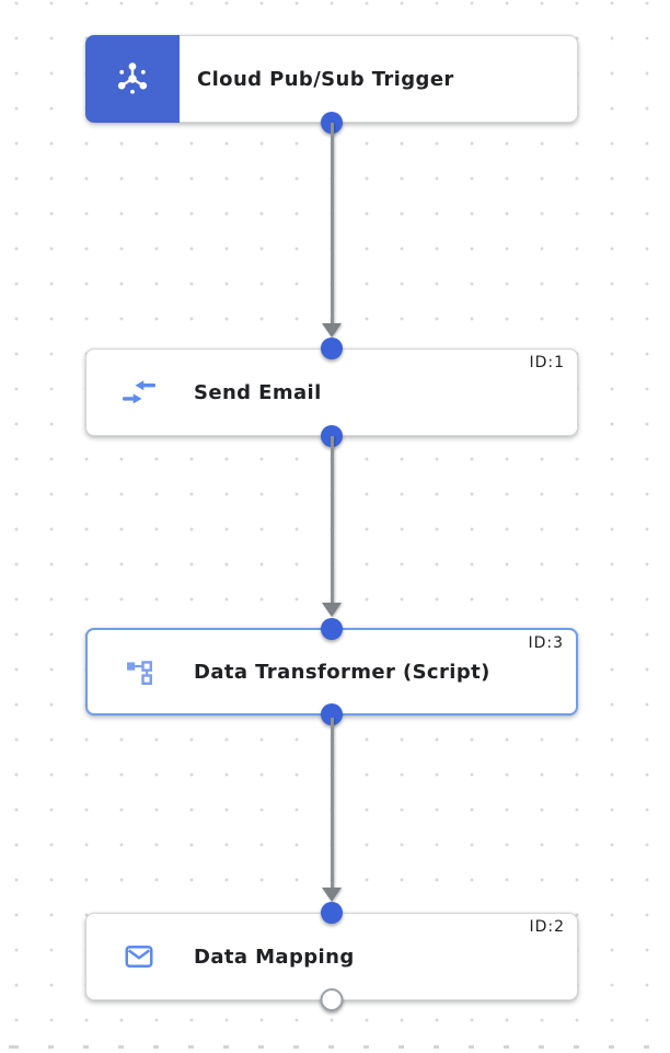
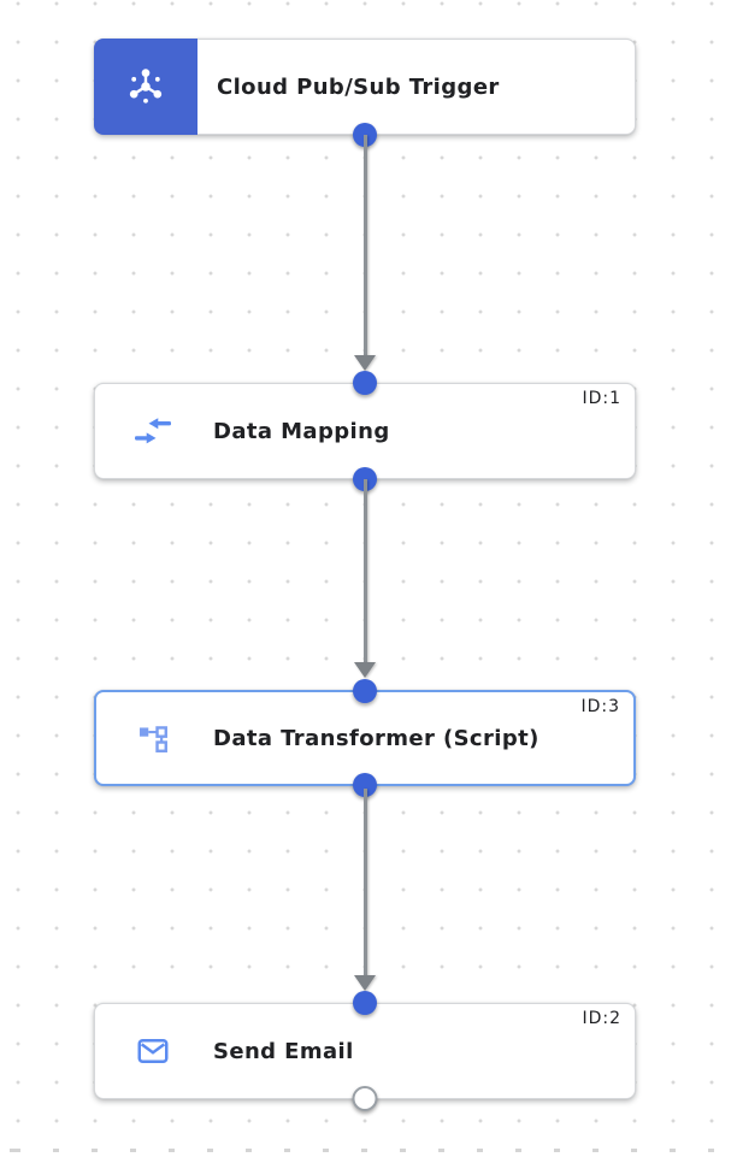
  Cloud Pub/Sub Trigger
  ID:1
- Send Email
+ Data Mapping
  ID:3
  Data Transformer (Script)
  ID:2
- Data Mapping
+ Send Email
